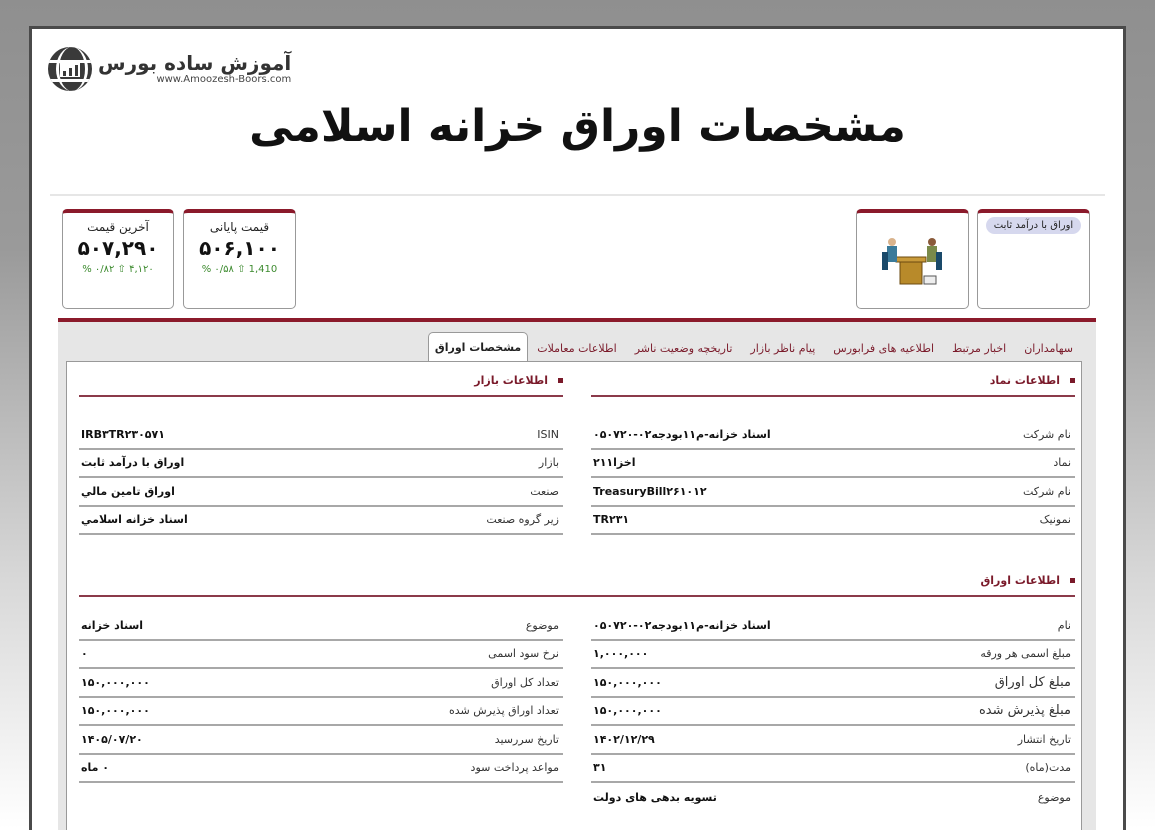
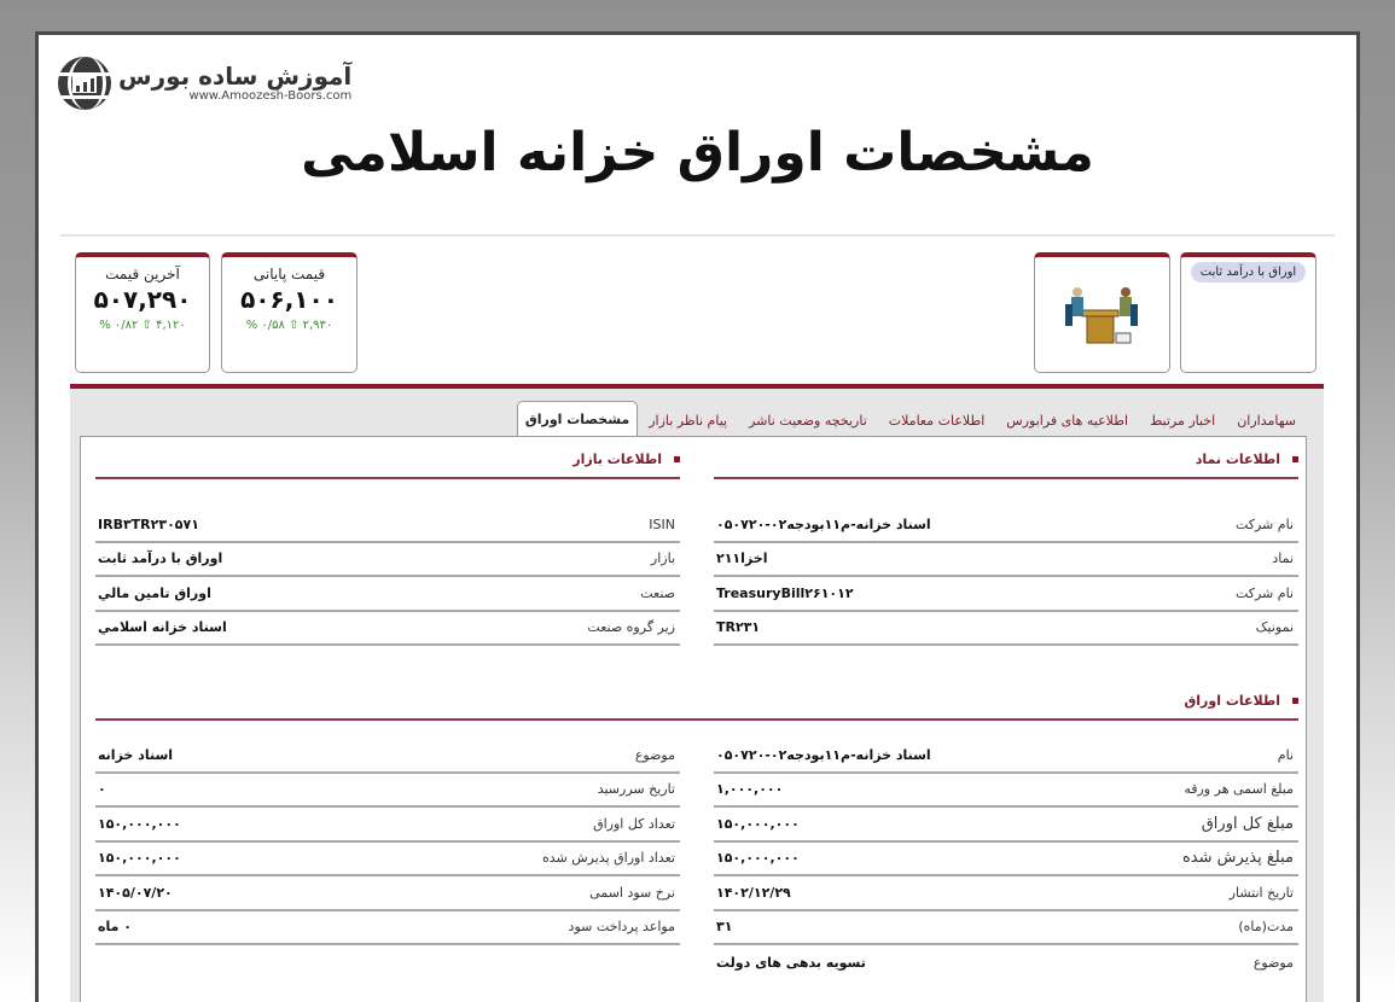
  آموزش ساده بورس
  www.Amoozesh-Boors.com
  مشخصات اوراق خزانه اسلامی
  آخرین قیمت
  ۵۰۷,۲۹۰
  ۴,۱۲۰ ⇧ ۰/۸۲ %
  قیمت پایانی
  ۵۰۶,۱۰۰
- 1,410 ⇧ ۰/۵۸ %
+ ۲,۹۳۰ ⇧ ۰/۵۸ %
  اوراق با درآمد ثابت
  مشخصات اوراق
- اطلاعات معاملات
+ پیام ناظر بازار
  تاریخچه وضعیت ناشر
- پیام ناظر بازار
+ اطلاعات معاملات
  اطلاعیه های فرابورس
  اخبار مرتبط
  سهامداران
  اطلاعات نماد
  نام شرکت
  اسناد خزانه-م۱۱بودجه۰۲-۰۵۰۷۲۰
  نماد
  اخزا۲۱۱
  نام شرکت
  TreasuryBill۲۶۱۰۱۲
  نمونیک
  TR۲۳۱
  اطلاعات بازار
  ISIN
  IRB۳TR۲۳۰۵۷۱
  بازار
  اوراق با درآمد ثابت
  صنعت
  اوراق تامین مالي
  زیر گروه صنعت
  اسناد خزانه اسلامي
  اطلاعات اوراق
  نام
  اسناد خزانه-م۱۱بودجه۰۲-۰۵۰۷۲۰
  مبلغ اسمی هر ورقه
  ۱,۰۰۰,۰۰۰
  مبلغ کل اوراق
  ۱۵۰,۰۰۰,۰۰۰
  مبلغ پذیرش شده
  ۱۵۰,۰۰۰,۰۰۰
  تاریخ انتشار
  ۱۴۰۲/۱۲/۲۹
  مدت(ماه)
  ۳۱
  موضوع
  تسویه بدهی های دولت
  موضوع
  اسناد خزانه
- نرخ سود اسمی
+ تاریخ سررسید
  ۰
  تعداد کل اوراق
  ۱۵۰,۰۰۰,۰۰۰
  تعداد اوراق پذیرش شده
  ۱۵۰,۰۰۰,۰۰۰
- تاریخ سررسید
+ نرخ سود اسمی
  ۱۴۰۵/۰۷/۲۰
  مواعد پرداخت سود
  ۰ ماه
